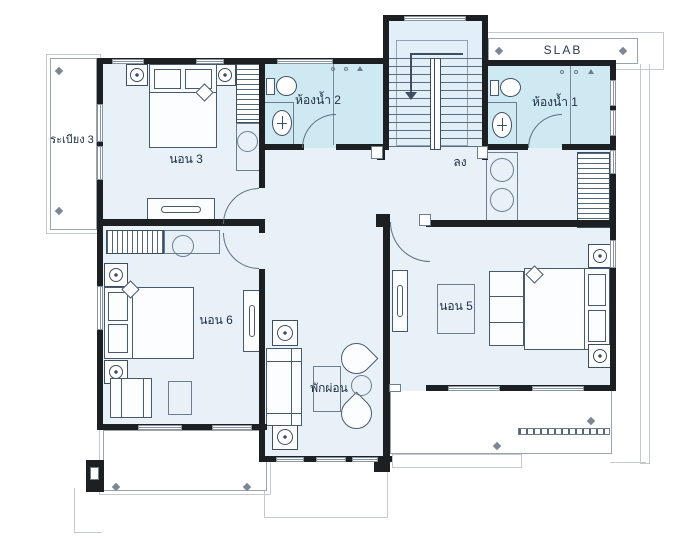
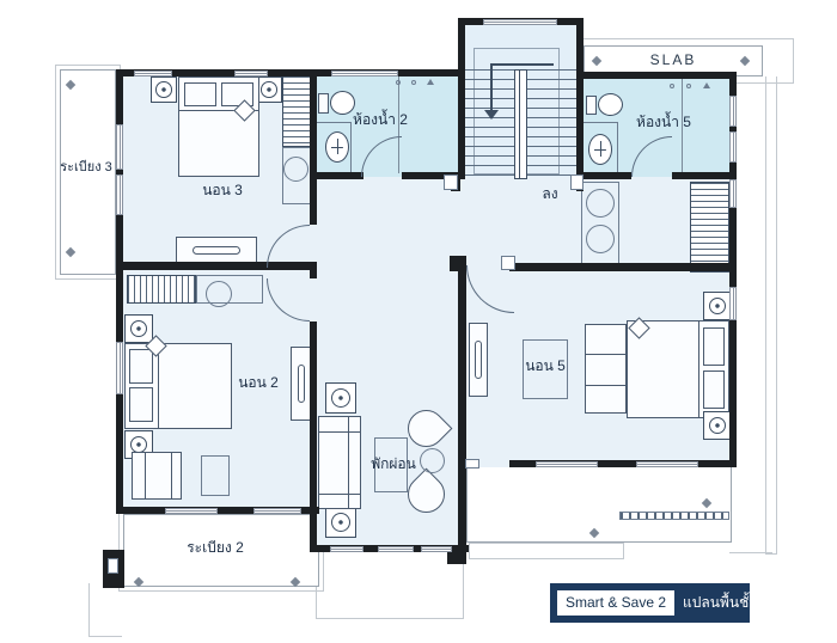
  ระเบียง 3
  นอน 3
  ห้องน้ำ 2
  SLAB
- ห้องน้ำ 1
+ ห้องน้ำ 5
  ลง
- นอน 6
+ นอน 2
  นอน 5
  พักผ่อน
+ ระเบียง 2
+ Smart & Save 2
+ แปลนพื้นชั้น 2
